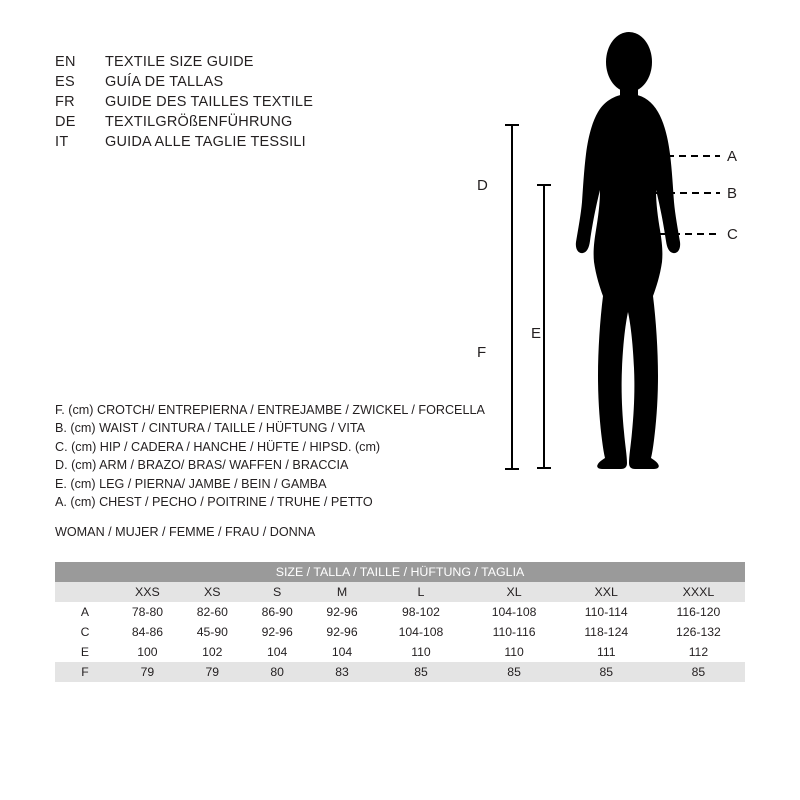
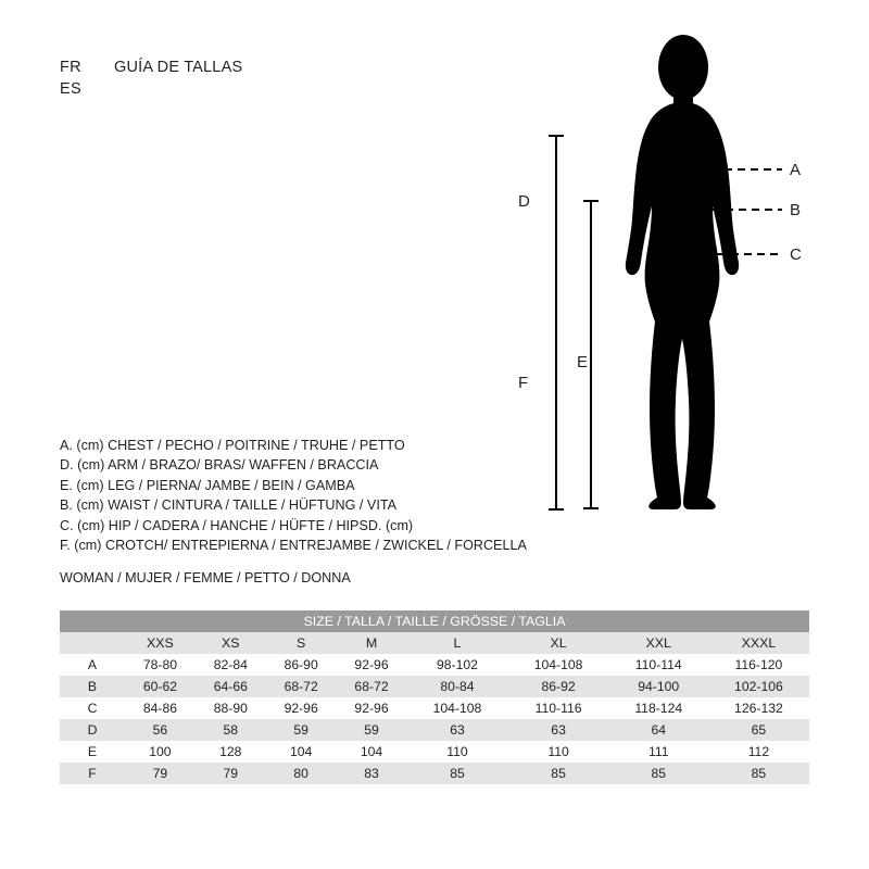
- EN
- TEXTILE SIZE GUIDE
- ES
+ FR
  GUÍA DE TALLAS
- FR
+ ES
- GUIDE DES TAILLES TEXTILE
- DE
- TEXTILGRÖßENFÜHRUNG
- IT
- GUIDA ALLE TAGLIE TESSILI
- F. (cm) CROTCH/ ENTREPIERNA / ENTREJAMBE / ZWICKEL / FORCELLA
+ A. (cm) CHEST / PECHO / POITRINE / TRUHE / PETTO
- B. (cm) WAIST / CINTURA / TAILLE / HÜFTUNG / VITA
+ D. (cm) ARM / BRAZO/ BRAS/ WAFFEN / BRACCIA
- C. (cm) HIP / CADERA / HANCHE / HÜFTE / HIPSD. (cm)
+ E. (cm) LEG / PIERNA/ JAMBE / BEIN / GAMBA
- D. (cm) ARM / BRAZO/ BRAS/ WAFFEN / BRACCIA
+ B. (cm) WAIST / CINTURA / TAILLE / HÜFTUNG / VITA
- E. (cm) LEG / PIERNA/ JAMBE / BEIN / GAMBA
+ C. (cm) HIP / CADERA / HANCHE / HÜFTE / HIPSD. (cm)
- A. (cm) CHEST / PECHO / POITRINE / TRUHE / PETTO
+ F. (cm) CROTCH/ ENTREPIERNA / ENTREJAMBE / ZWICKEL / FORCELLA
- WOMAN / MUJER / FEMME / FRAU / DONNA
+ WOMAN / MUJER / FEMME / PETTO / DONNA
  A
  B
  C
  D
  E
  F
- SIZE / TALLA / TAILLE / HÜFTUNG / TAGLIA
+ SIZE / TALLA / TAILLE / GRÖSSE / TAGLIA
  	XXS	XS	S	M	L	XL	XXL	XXXL
- A	78-80	82-60	86-90	92-96	98-102	104-108	110-114	116-120
+ A	78-80	82-84	86-90	92-96	98-102	104-108	110-114	116-120
+ B	60-62	64-66	68-72	68-72	80-84	86-92	94-100	102-106
- C	84-86	45-90	92-96	92-96	104-108	110-116	118-124	126-132
+ C	84-86	88-90	92-96	92-96	104-108	110-116	118-124	126-132
+ D	56	58	59	59	63	63	64	65
- E	100	102	104	104	110	110	111	112
+ E	100	128	104	104	110	110	111	112
  F	79	79	80	83	85	85	85	85
